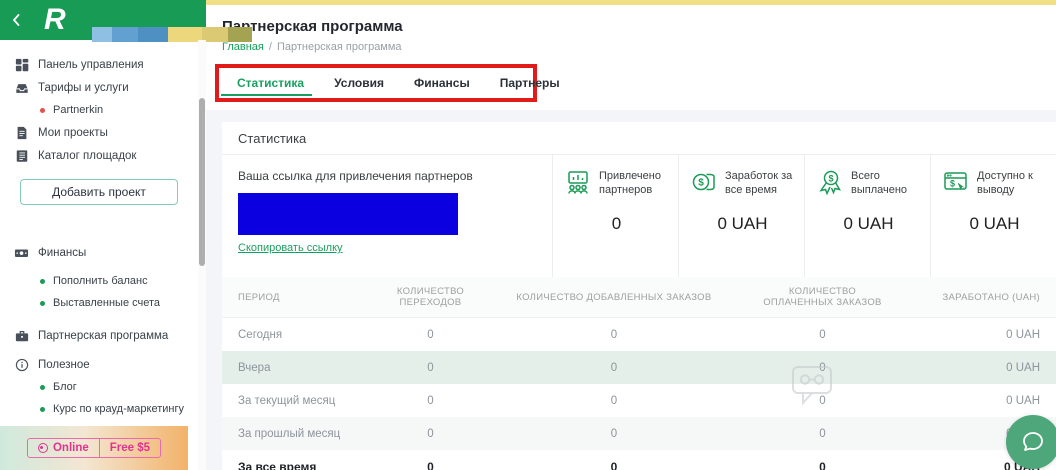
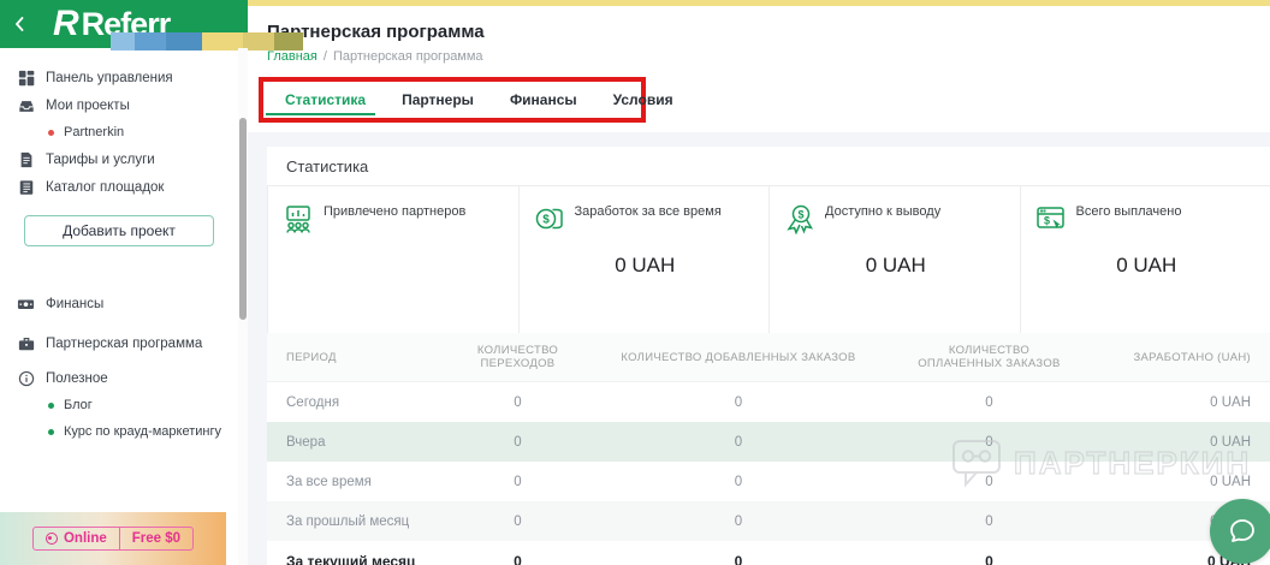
  R
+ Referr
  Панель управления
- Тарифы и услуги
+ Мои проекты
  Partnerkin
- Мои проекты
+ Тарифы и услуги
  Каталог площадок
  Добавить проект
  Финансы
- Пополнить баланс
- Выставленные счета
  Партнерская программа
  Полезное
  Блог
  Курс по крауд-маркетингу
  Online
- Free $5
+ Free $0
  тнерская программа
  Главная
  /
  Партнерская программа
  Статистика
- Условия
+ Партнеры
  Финансы
- Партнеры
+ Условия
  Статистика
- Ваша ссылка для привлечения партнеров
- Скопировать ссылку
  Привлечено партнеров
- 0
  $
  Заработок за все время
  0 UAH
  $
- Всего выплачено
+ Доступно к выводу
  0 UAH
  $
- Доступно к выводу
+ Всего выплачено
  0 UAH
  ПЕРИОД	КОЛИЧЕСТВО ПЕРЕХОДОВ	КОЛИЧЕСТВО ДОБАВЛЕННЫХ ЗАКАЗОВ	КОЛИЧЕСТВО ОПЛАЧЕННЫХ ЗАКАЗОВ	ЗАРАБОТАНО (UAH)
  Сегодня	0	0	0	0 UAH
  Вчера	0	0	0	0 UAH
- За текущий месяц	0	0	0	0 UAH
+ За все время	0	0	0	0 UAH
  За прошлый месяц	0	0	0
- За все время	0	0	0	0 U
+ За текущий месяц	0	0	0	0 U
+ ПАРТНЕРКИН
